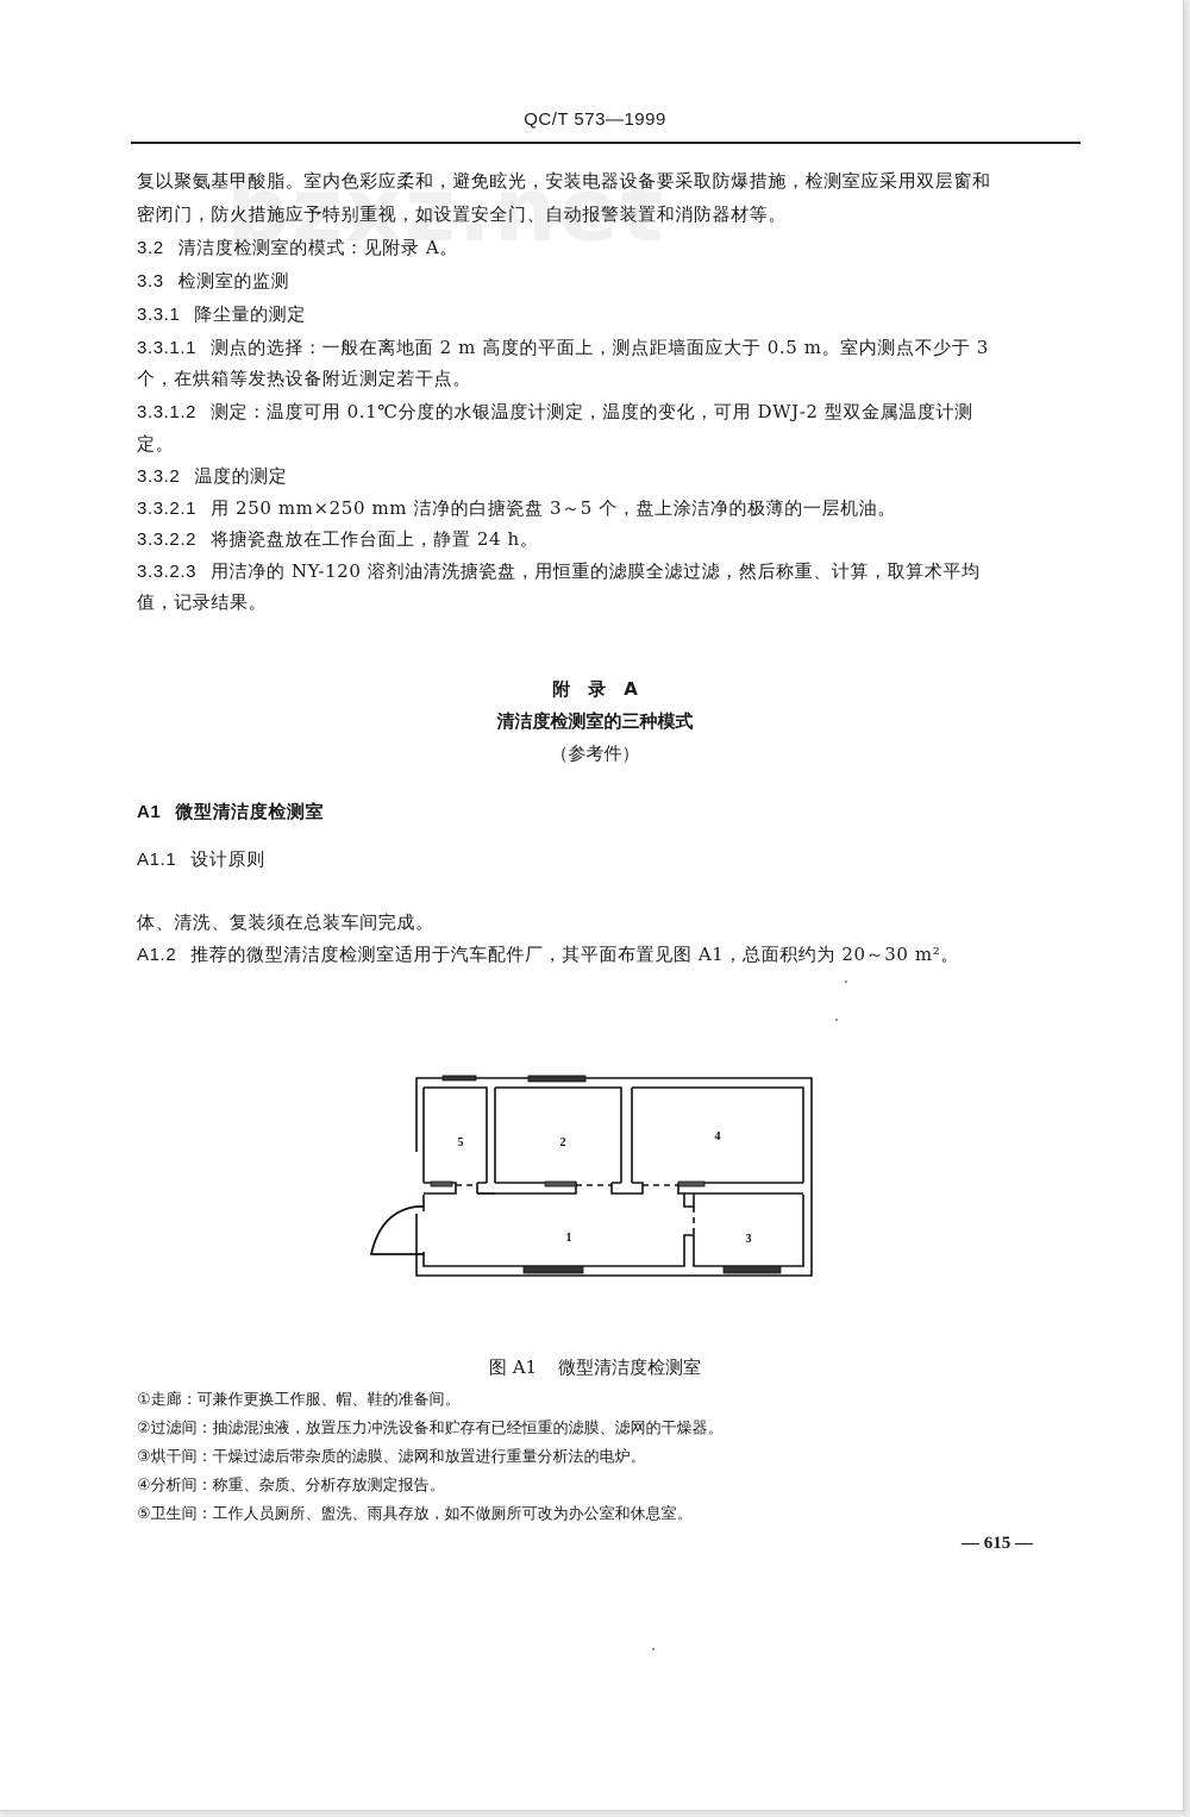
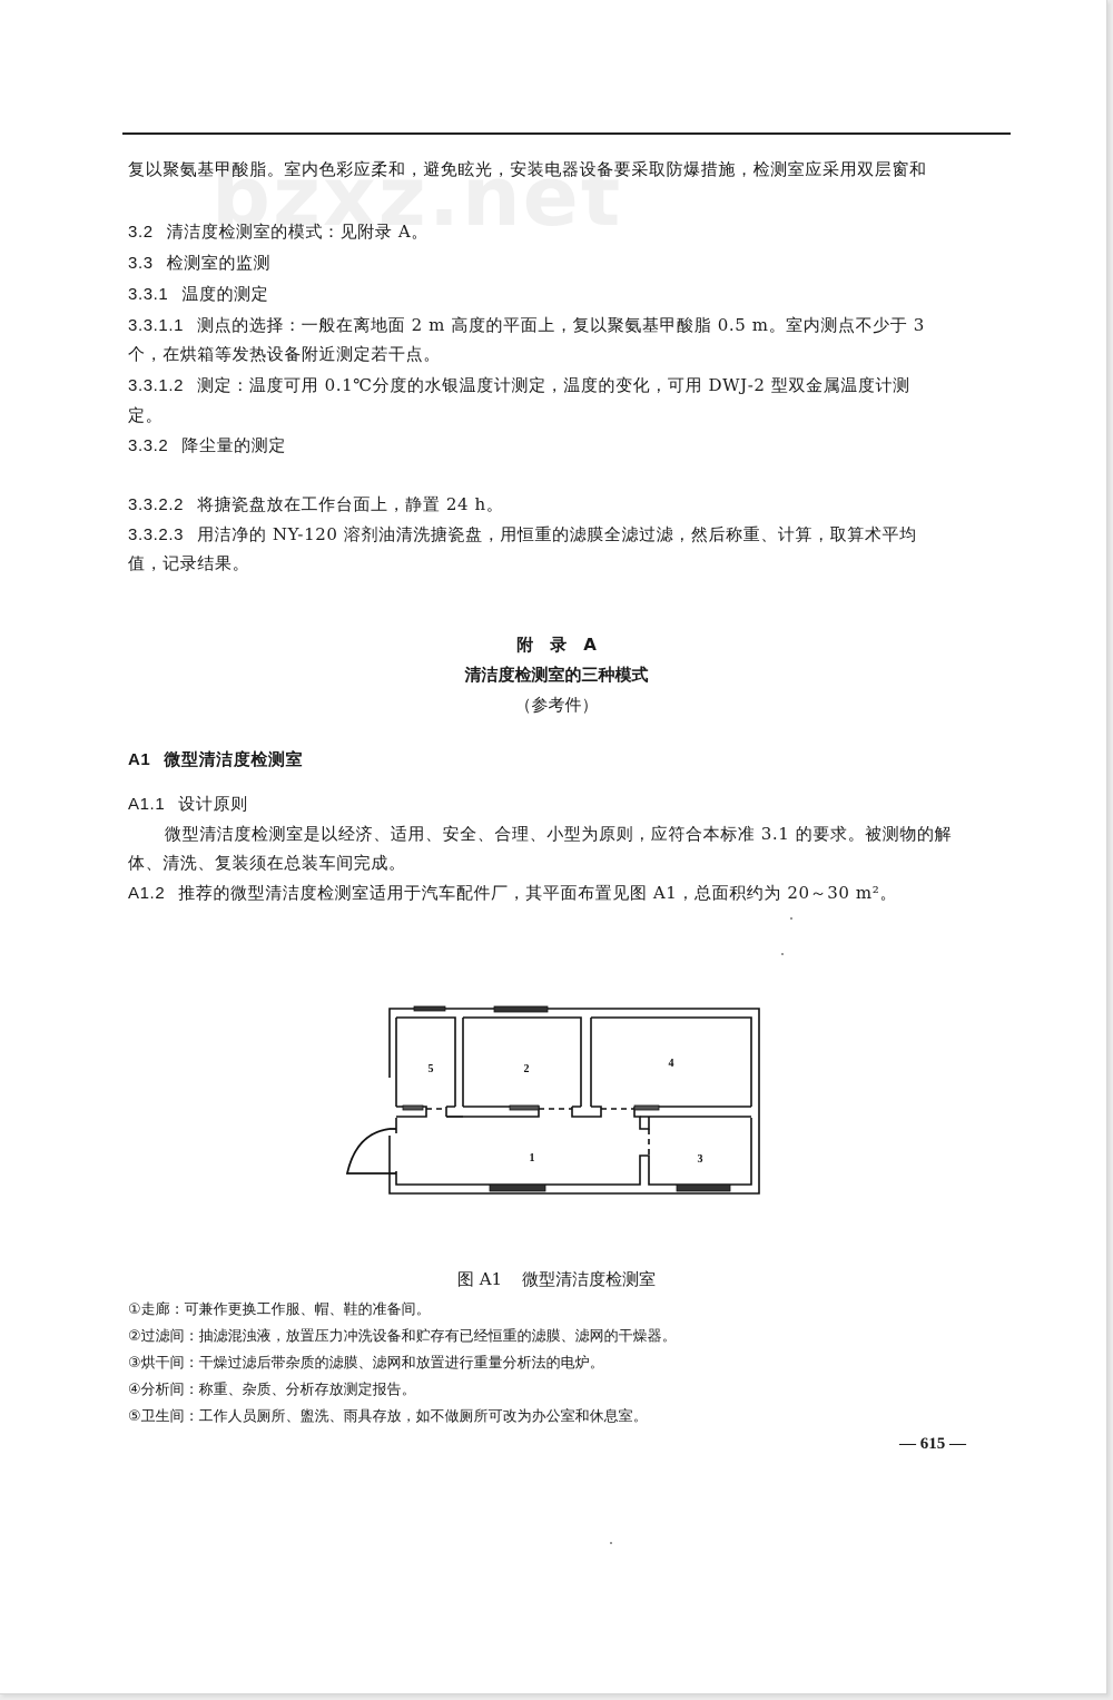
  bzxz.net
- QC/T 573—1999
  复以聚氨基甲酸脂。室内色彩应柔和，避免眩光，安装电器设备要采取防爆措施，检测室应采用双层窗和
- 密闭门，防火措施应予特别重视，如设置安全门、自动报警装置和消防器材等。
  3.2 清洁度检测室的模式：见附录 A。
  3.3 检测室的监测
- 3.3.1 降尘量的测定
+ 3.3.1 温度的测定
- 3.3.1.1 测点的选择：一般在离地面 2 m 高度的平面上，测点距墙面应大于 0.5 m。室内测点不少于 3
+ 3.3.1.1 测点的选择：一般在离地面 2 m 高度的平面上，复以聚氨基甲酸脂 0.5 m。室内测点不少于 3
  个，在烘箱等发热设备附近测定若干点。
  3.3.1.2 测定：温度可用 0.1℃分度的水银温度计测定，温度的变化，可用 DWJ-2 型双金属温度计测
  定。
- 3.3.2 温度的测定
+ 3.3.2 降尘量的测定
- 3.3.2.1 用 250 mm×250 mm 洁净的白搪瓷盘 3～5 个，盘上涂洁净的极薄的一层机油。
  3.3.2.2 将搪瓷盘放在工作台面上，静置 24 h。
  3.3.2.3 用洁净的 NY-120 溶剂油清洗搪瓷盘，用恒重的滤膜全滤过滤，然后称重、计算，取算术平均
  值，记录结果。
  附 录 A
  清洁度检测室的三种模式
  （参考件）
  A1 微型清洁度检测室
  A1.1 设计原则
+ 微型清洁度检测室是以经济、适用、安全、合理、小型为原则，应符合本标准 3.1 的要求。被测物的解
  体、清洗、复装须在总装车间完成。
  A1.2 推荐的微型清洁度检测室适用于汽车配件厂，其平面布置见图 A1，总面积约为 20～30 m²。
  5
  2
  4
  1
  3
  图 A1 微型清洁度检测室
  ①走廊：可兼作更换工作服、帽、鞋的准备间。
  ②过滤间：抽滤混浊液，放置压力冲洗设备和贮存有已经恒重的滤膜、滤网的干燥器。
  ③烘干间：干燥过滤后带杂质的滤膜、滤网和放置进行重量分析法的电炉。
  ④分析间：称重、杂质、分析存放测定报告。
  ⑤卫生间：工作人员厕所、盥洗、雨具存放，如不做厕所可改为办公室和休息室。
  — 615 —
